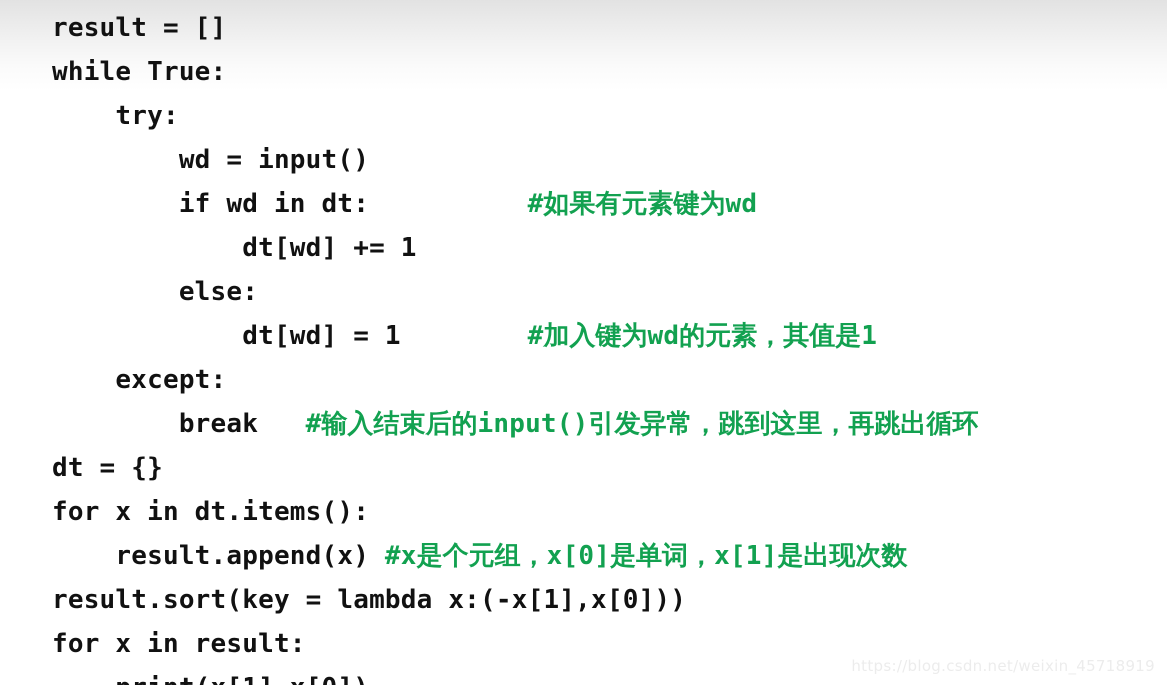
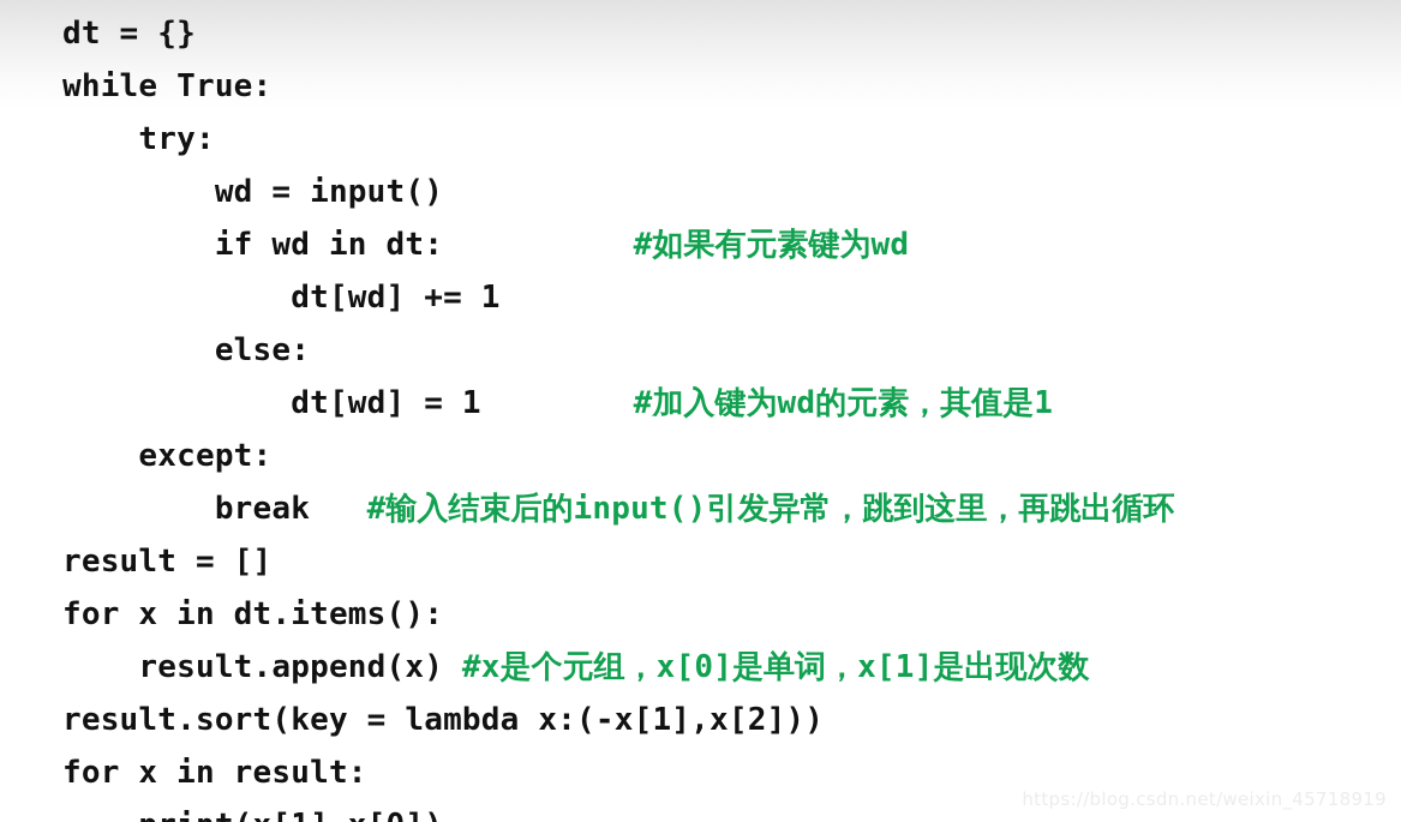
- result = []
+ dt = {}
  while True:
  try:
  wd = input()
  if wd in dt: #如果有元素键为wd
  dt[wd] += 1
  else:
  dt[wd] = 1 #加入键为wd的元素，其值是1
  except:
  break #输入结束后的input()引发异常，跳到这里，再跳出循环
- dt = {}
+ result = []
  for x in dt.items():
  result.append(x) #x是个元组，x[0]是单词，x[1]是出现次数
- result.sort(key = lambda x:(-x[1],x[0]))
+ result.sort(key = lambda x:(-x[1],x[2]))
  for x in result:
